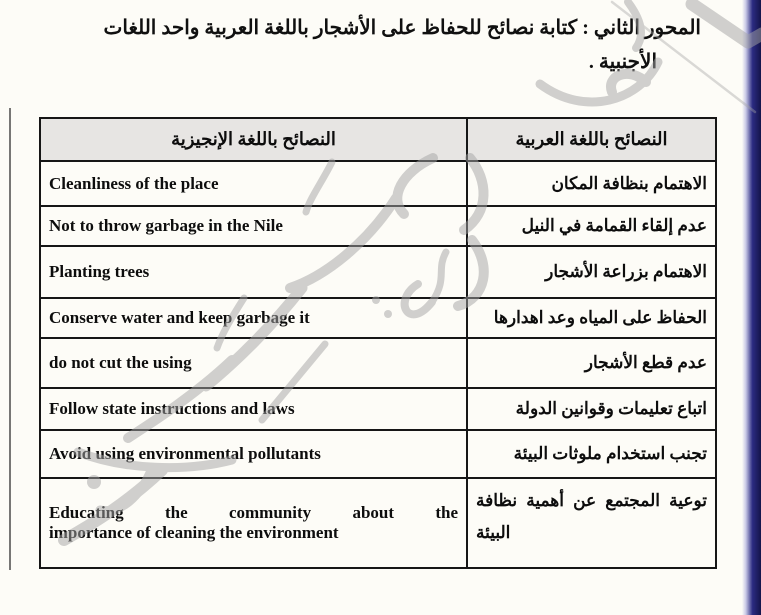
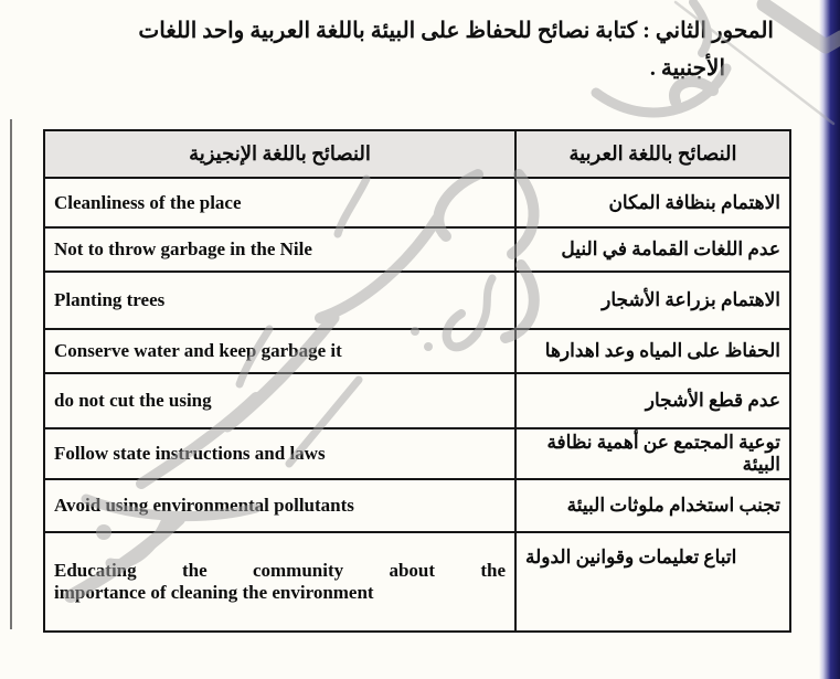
- المحور الثاني : كتابة نصائح للحفاظ على الأشجار باللغة العربية واحد اللغات
+ المحور الثاني : كتابة نصائح للحفاظ على البيئة باللغة العربية واحد اللغات
  الأجنبية .
  النصائح باللغة العربية	النصائح باللغة الإنجيزية
  الاهتمام بنظافة المكان	Cleanliness of the place
- عدم إلقاء القمامة في النيل	Not to throw garbage in the Nile
+ عدم اللغات القمامة في النيل	Not to throw garbage in the Nile
  الاهتمام بزراعة الأشجار	Planting trees
  الحفاظ على المياه وعد اهدارها	Conserve water and keep garbage it
  عدم قطع الأشجار	do not cut the using
- اتباع تعليمات وقوانين الدولة	Follow state instructions and laws
+ توعية المجتمع عن أهمية نظافة البيئة	Follow state instructions and laws
  تجنب استخدام ملوثات البيئة	Avoid using environmental pollutants
- توعية المجتمع عن أهمية نظافة البيئة	Educating the community about the importance of cleaning the environment
+ اتباع تعليمات وقوانين الدولة	Educating the community about the importance of cleaning the environment
